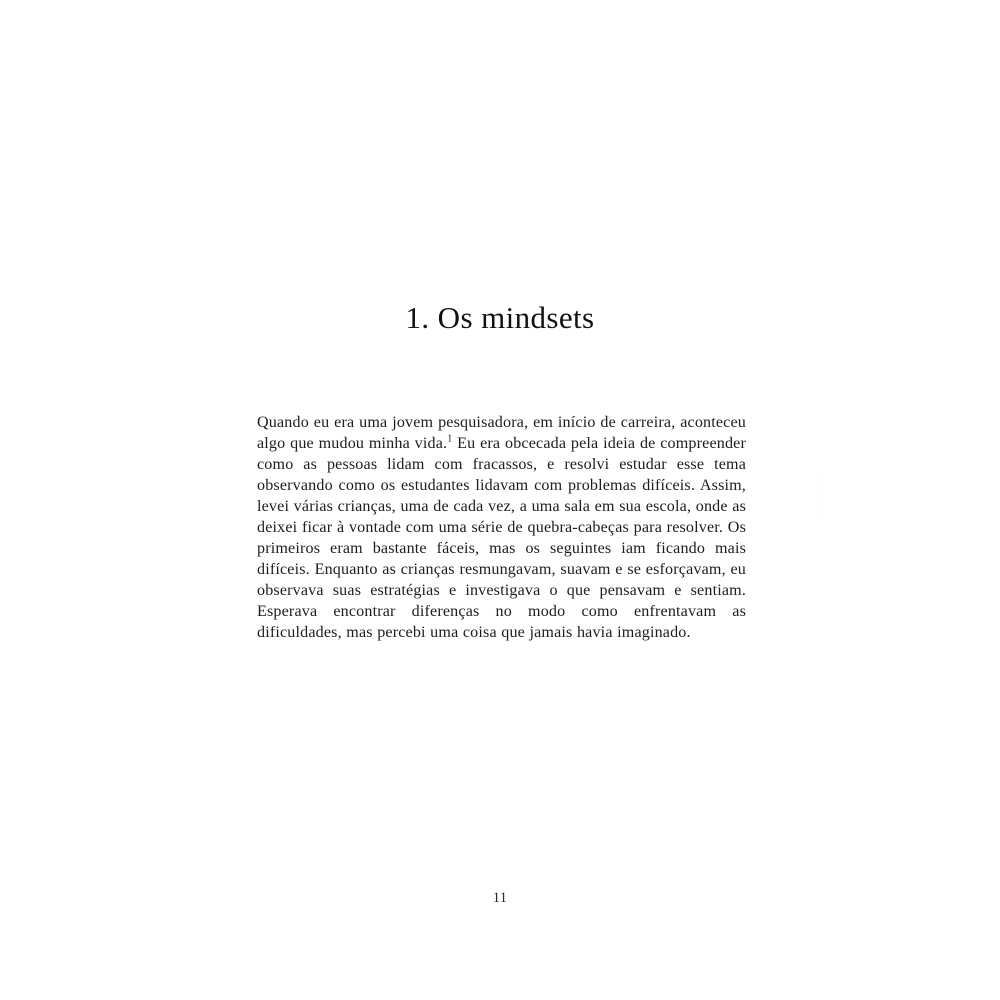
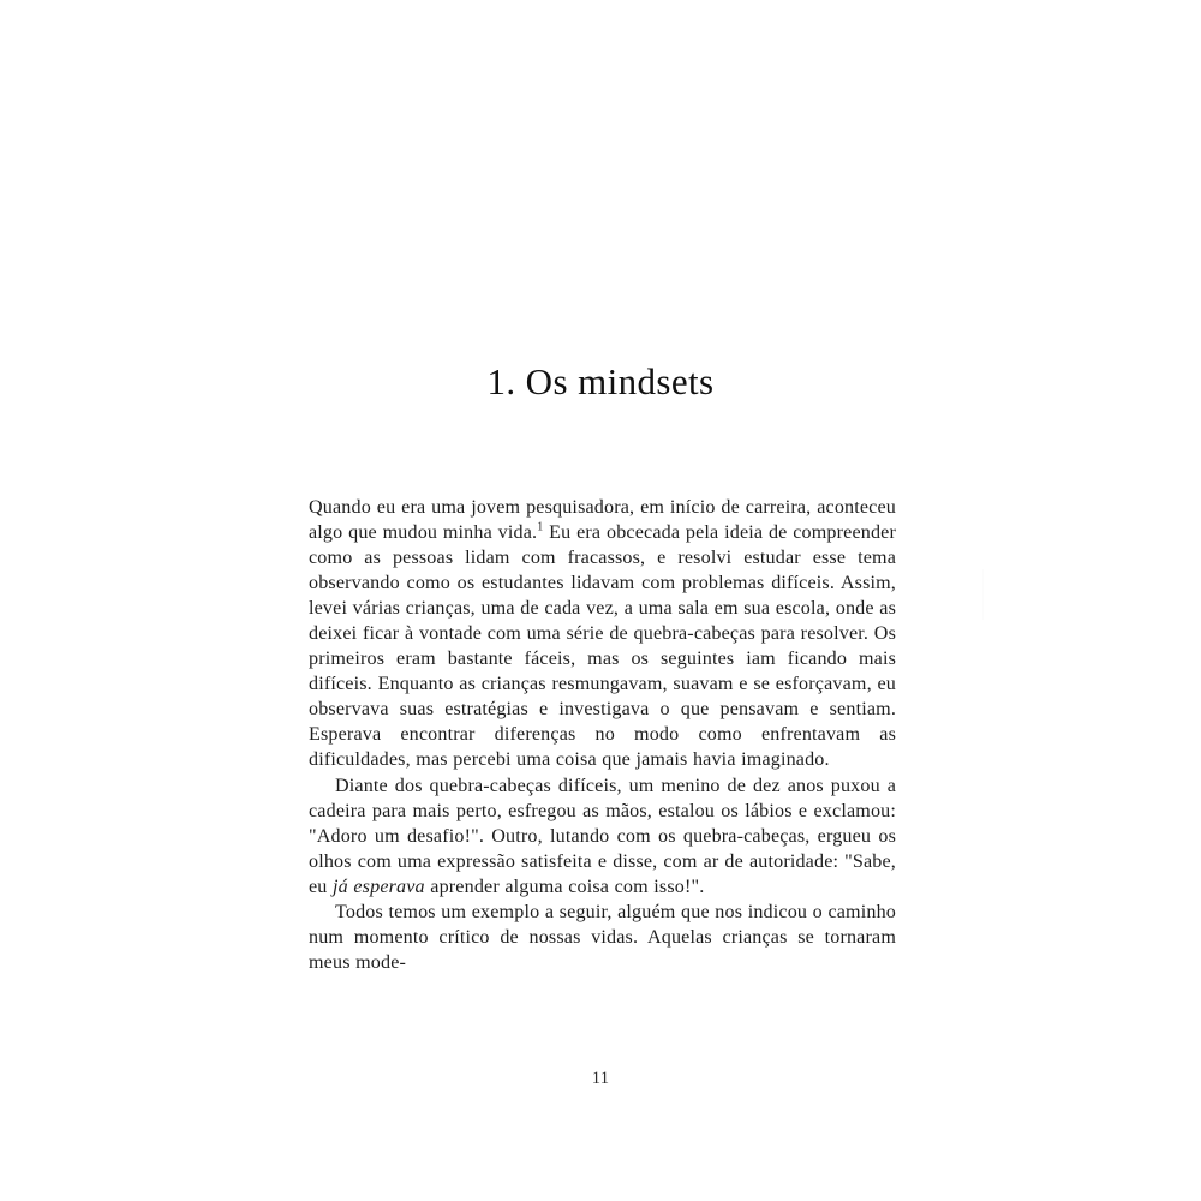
  1. Os mindsets
  Quando eu era uma jovem pesquisadora, em início de carreira, aconteceu algo que mudou minha vida.1 Eu era obcecada pela ideia de compreender como as pessoas lidam com fracassos, e resolvi estudar esse tema observando como os estudantes lidavam com problemas difíceis. Assim, levei várias crianças, uma de cada vez, a uma sala em sua escola, onde as deixei ficar à vontade com uma série de quebra-cabeças para resolver. Os primeiros eram bastante fáceis, mas os seguintes iam ficando mais difíceis. Enquanto as crianças resmungavam, suavam e se esforçavam, eu observava suas estratégias e investigava o que pensavam e sentiam. Esperava encontrar diferenças no modo como enfrentavam as dificuldades, mas percebi uma coisa que jamais havia imaginado.
+ Diante dos quebra-cabeças difíceis, um menino de dez anos puxou a cadeira para mais perto, esfregou as mãos, estalou os lábios e exclamou: "Adoro um desafio!". Outro, lutando com os quebra-cabeças, ergueu os olhos com uma expressão satisfeita e disse, com ar de autoridade: "Sabe, eu já esperava aprender alguma coisa com isso!".
+ Todos temos um exemplo a seguir, alguém que nos indicou o caminho num momento crítico de nossas vidas. Aquelas crianças se tornaram meus mode-
  11
